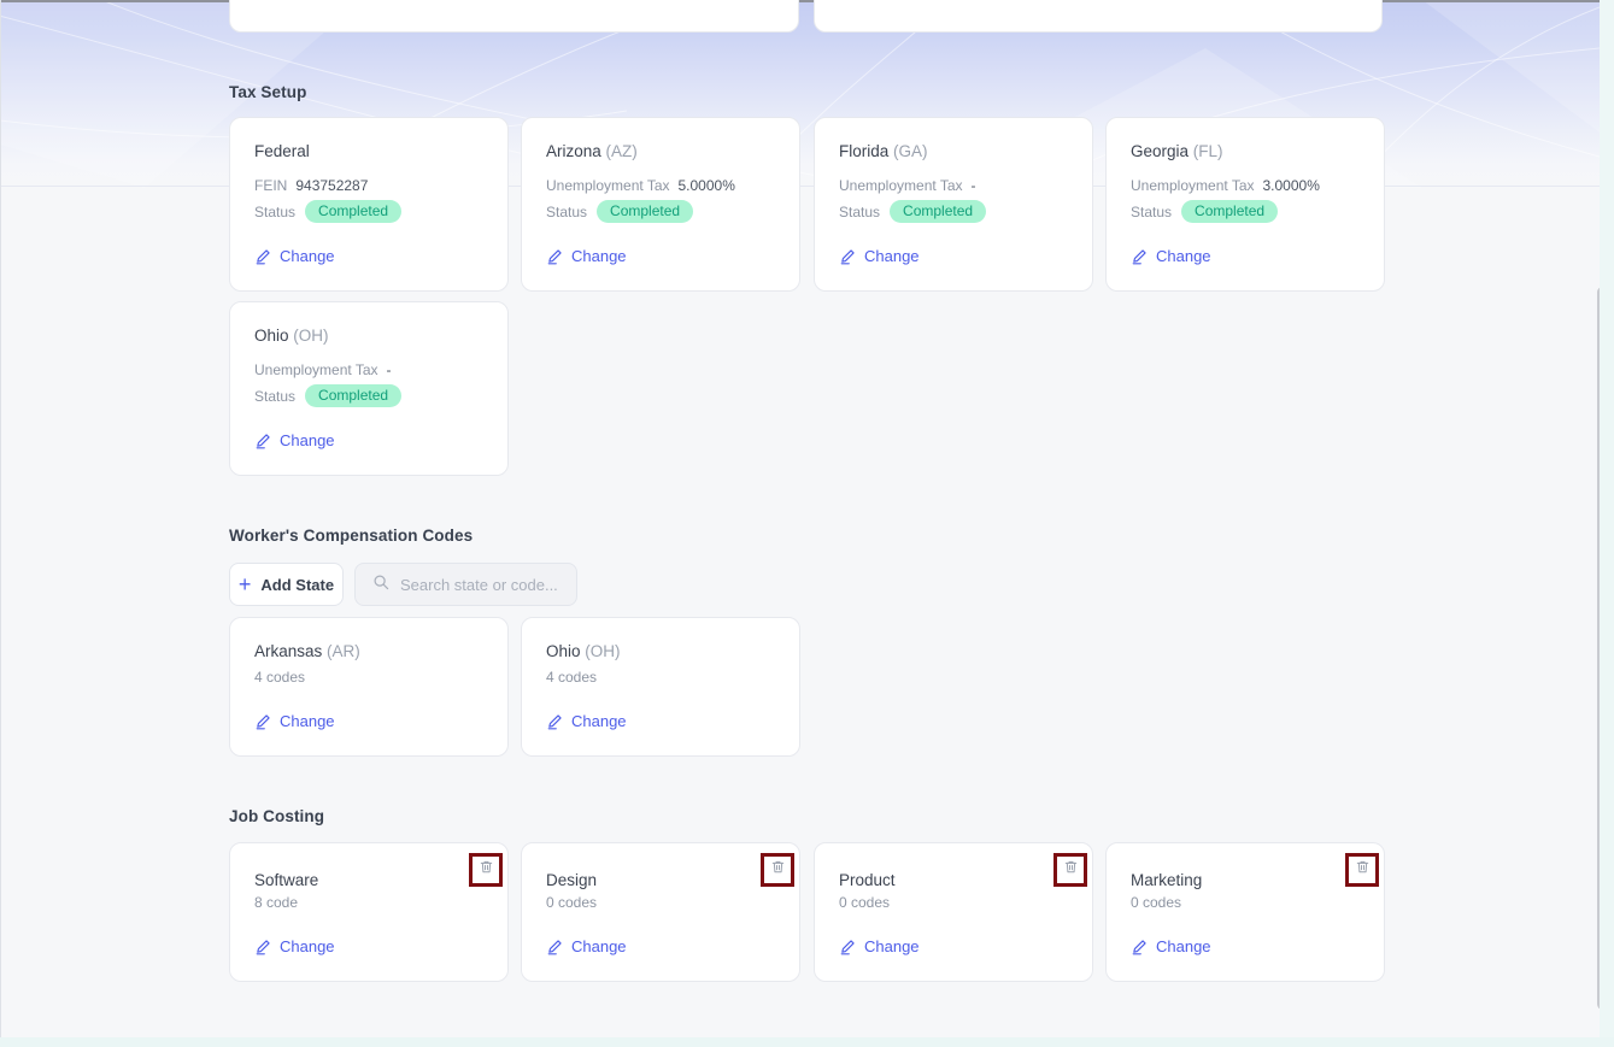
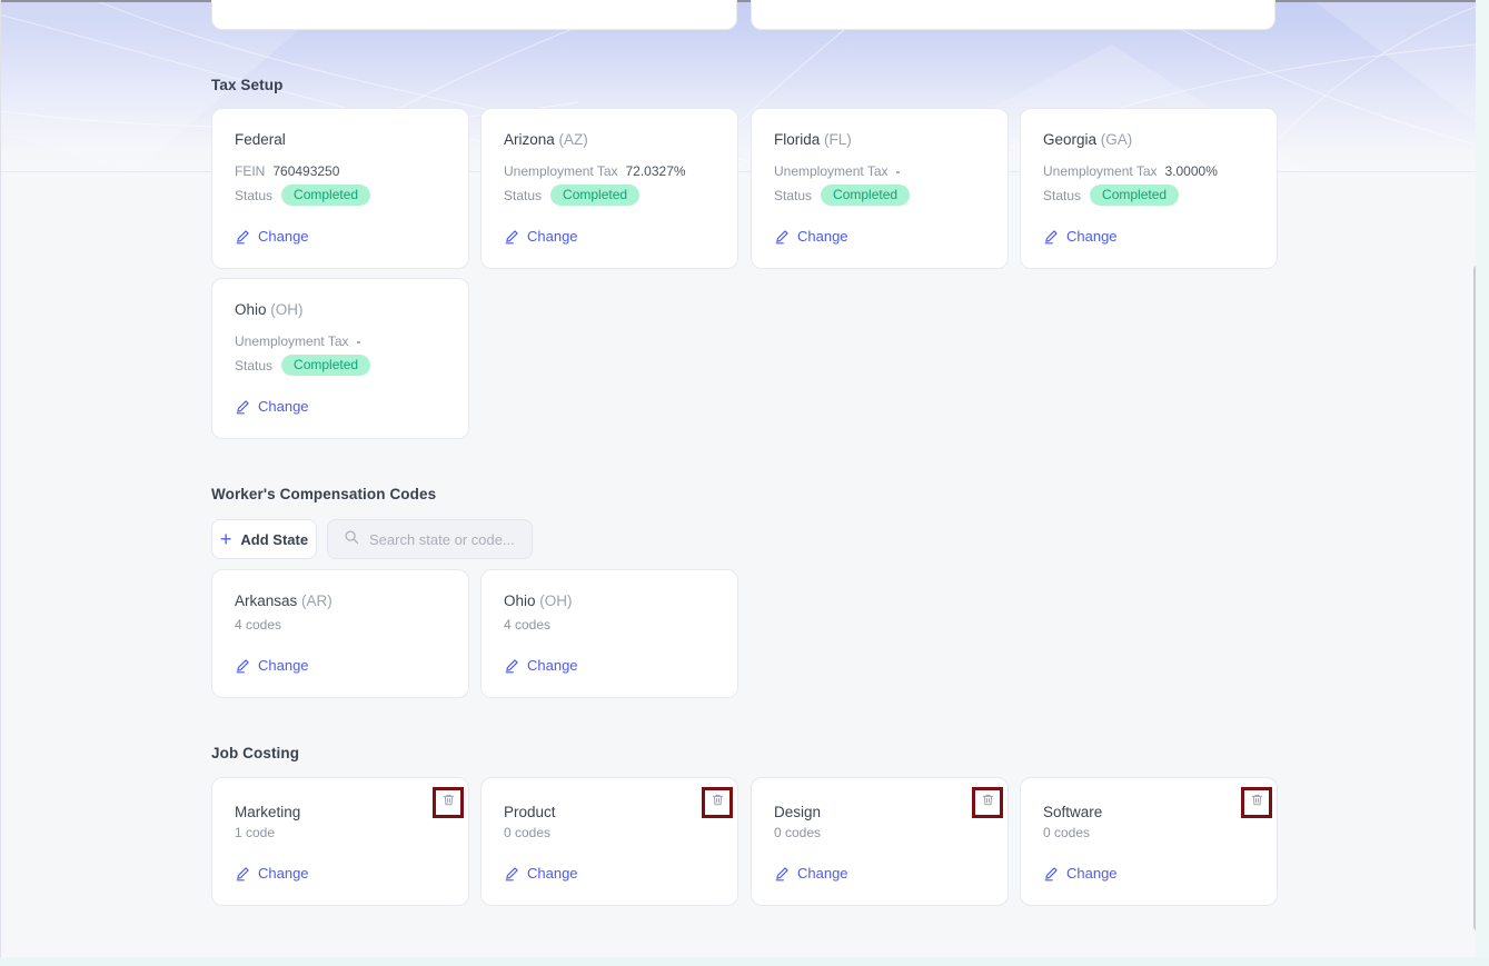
  Tax Setup
  Federal
- FEIN 943752287
+ FEIN 760493250
  Status
  Completed
  Change
  Arizona (AZ)
- Unemployment Tax 5.0000%
+ Unemployment Tax 72.0327%
  Status
  Completed
  Change
- Florida (GA)
+ Florida (FL)
  Unemployment Tax -
  Status
  Completed
  Change
- Georgia (FL)
+ Georgia (GA)
  Unemployment Tax 3.0000%
  Status
  Completed
  Change
  Ohio (OH)
  Unemployment Tax -
  Status
  Completed
  Change
  Worker's Compensation Codes
  +
  Add State
  Search state or code...
  Arkansas (AR)
  4 codes
  Change
  Ohio (OH)
  4 codes
  Change
  Job Costing
- Software
+ Marketing
- 8 code
+ 1 code
  Change
- Design
+ Product
  0 codes
  Change
- Product
+ Design
  0 codes
  Change
- Marketing
+ Software
  0 codes
  Change
